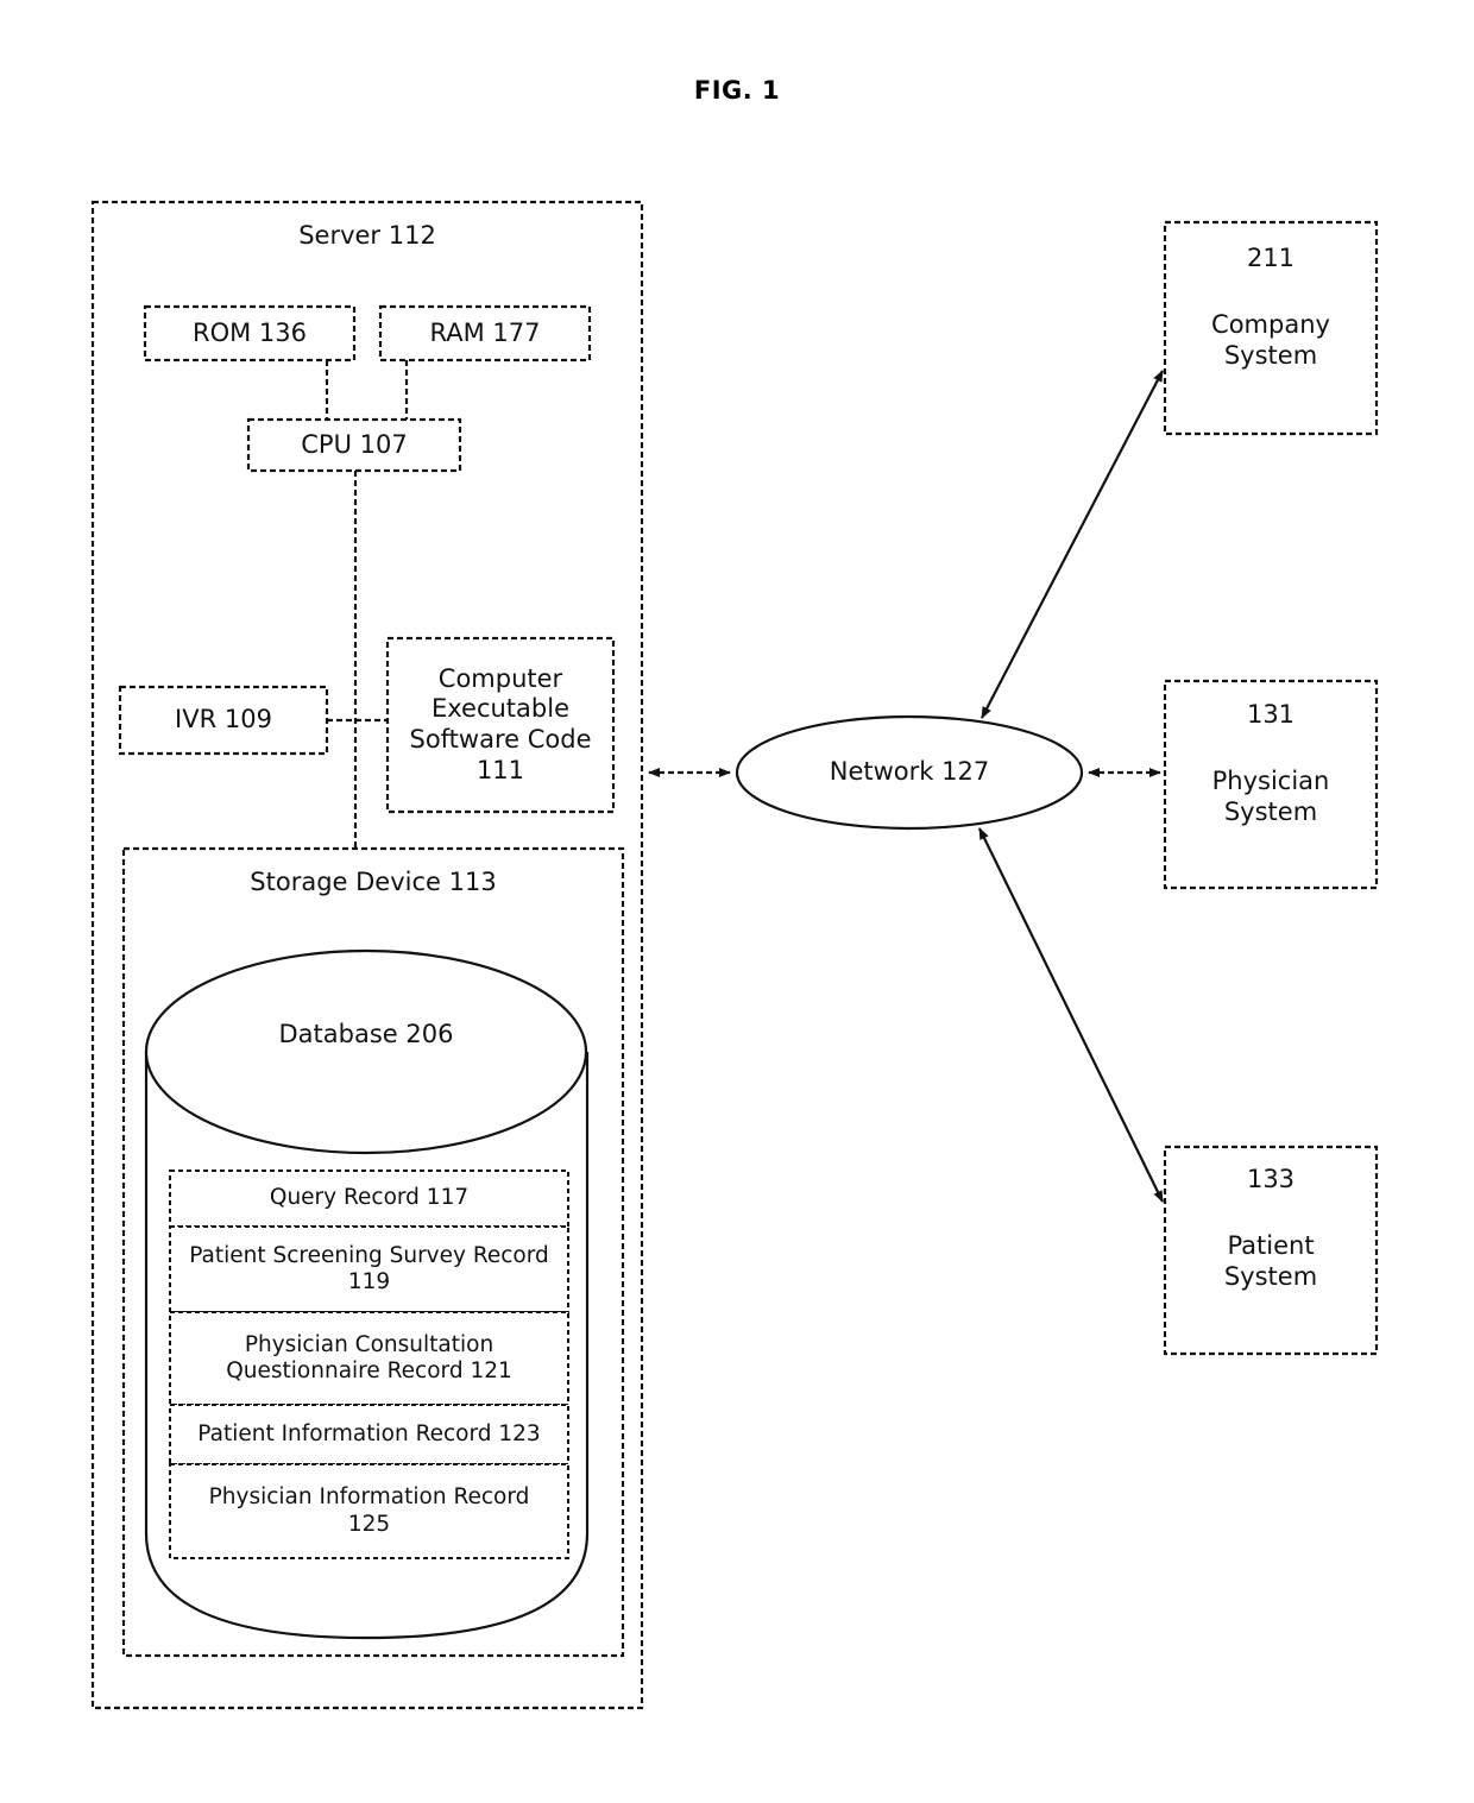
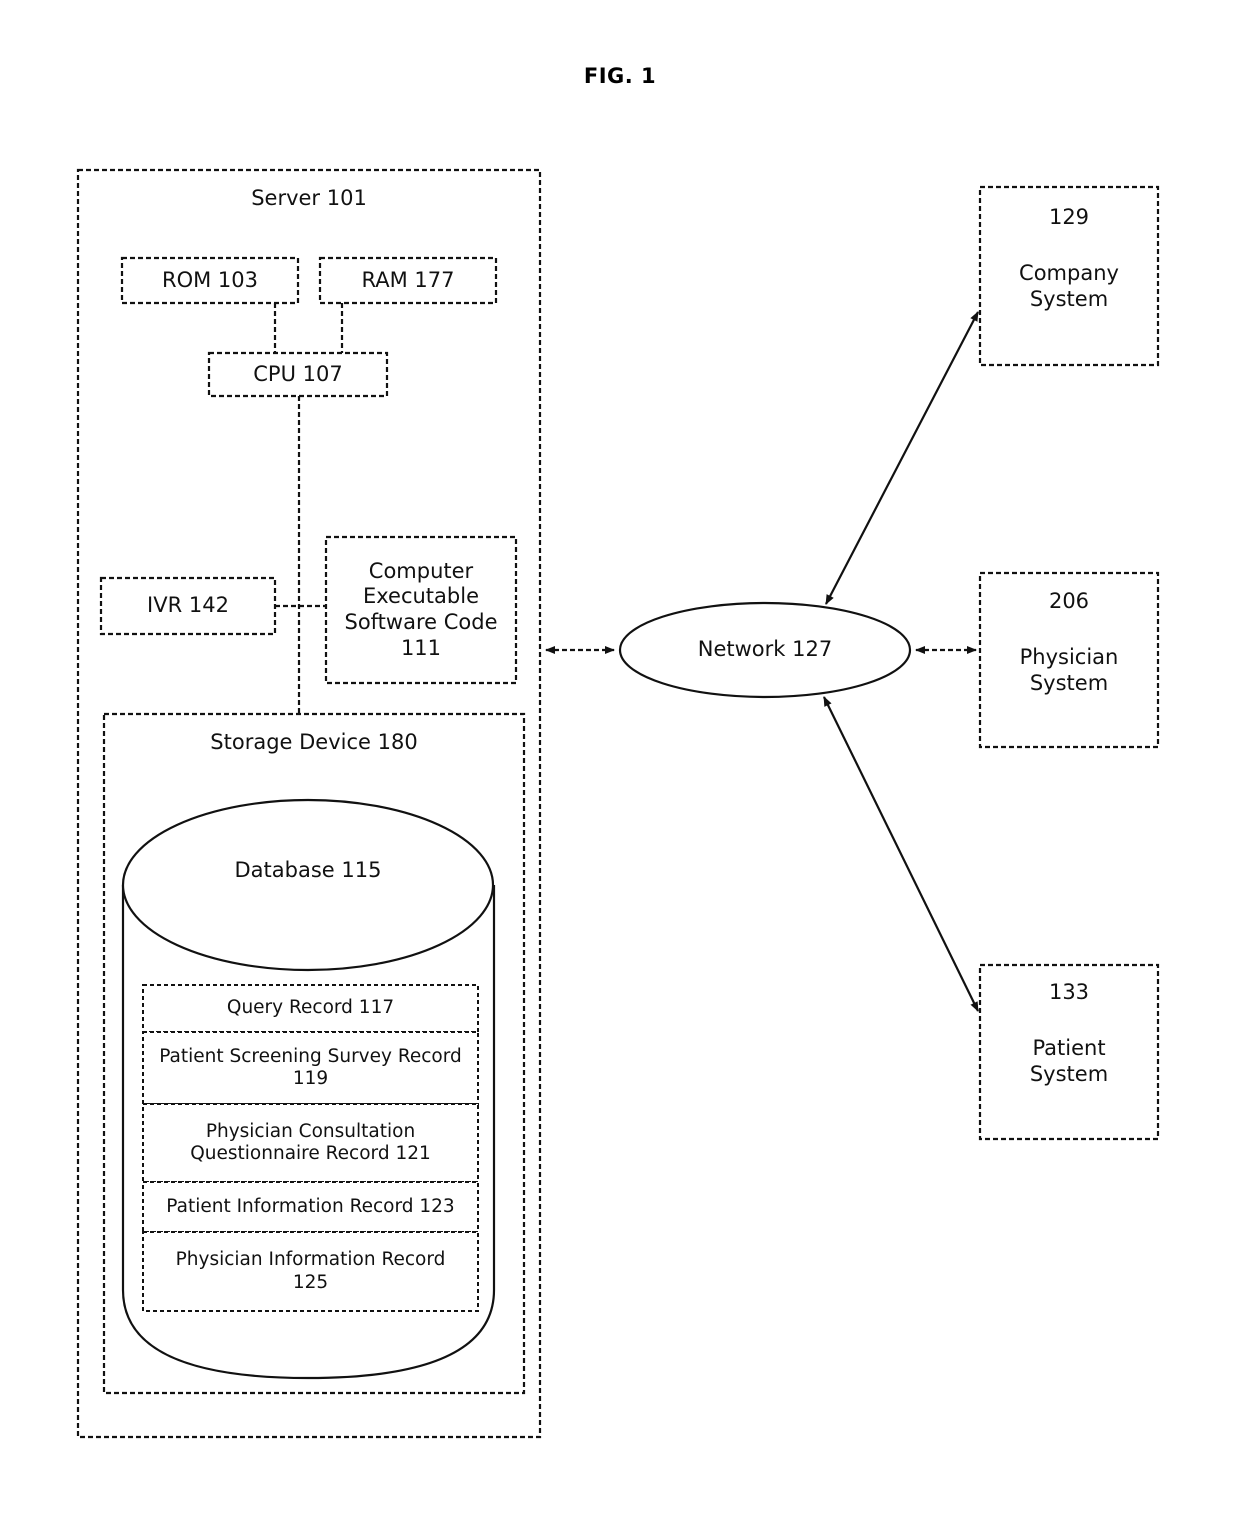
  FIG. 1
- Server 112
+ Server 101
- ROM 136
+ ROM 103
  RAM 177
  CPU 107
- IVR 109
+ IVR 142
  Computer
  Executable
  Software Code
  111
- Storage Device 113
+ Storage Device 180
- Database 206
+ Database 115
  Query Record 117
  Patient Screening Survey Record
  119
  Physician Consultation
  Questionnaire Record 121
  Patient Information Record 123
  Physician Information Record
  125
  Network 127
- 211
+ 129
  Company
  System
- 131
+ 206
  Physician
  System
  133
  Patient
  System
